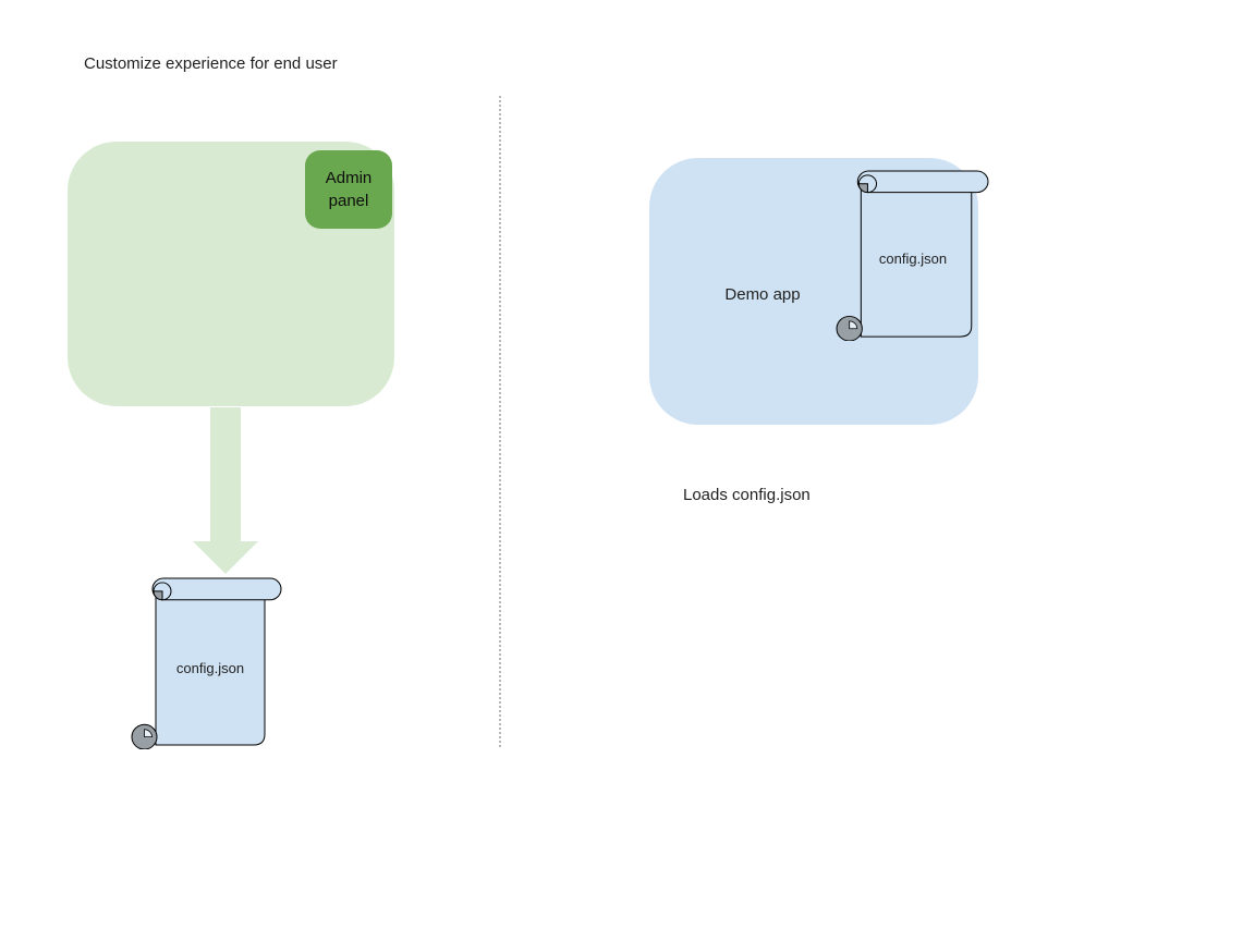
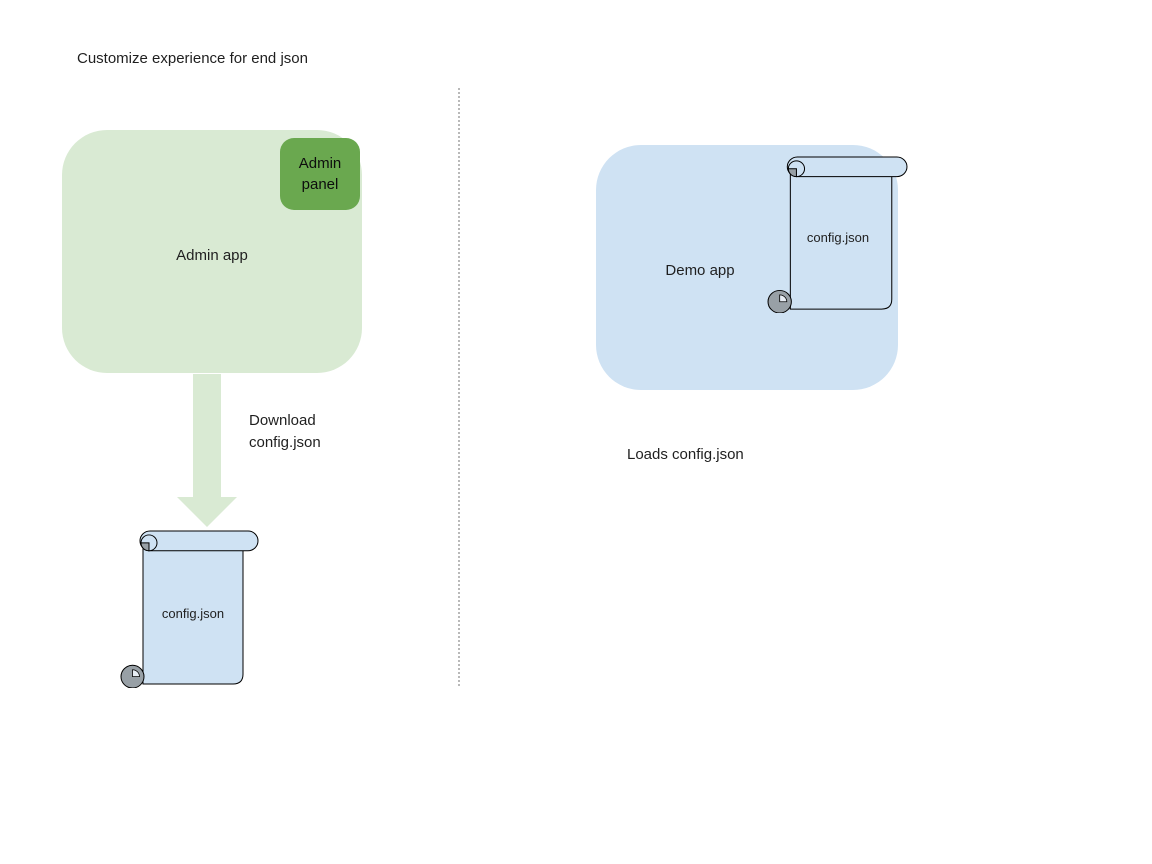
- Customize experience for end user
+ Customize experience for end json
  Admin panel
+ Admin app
+ Download config.json
  config.json
  Demo app
  config.json
  Loads config.json
